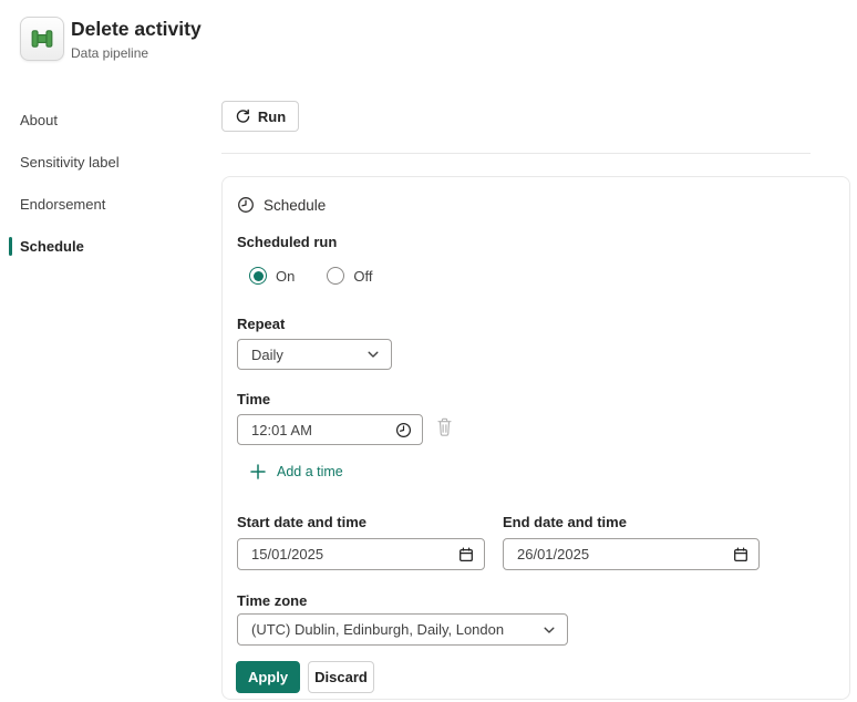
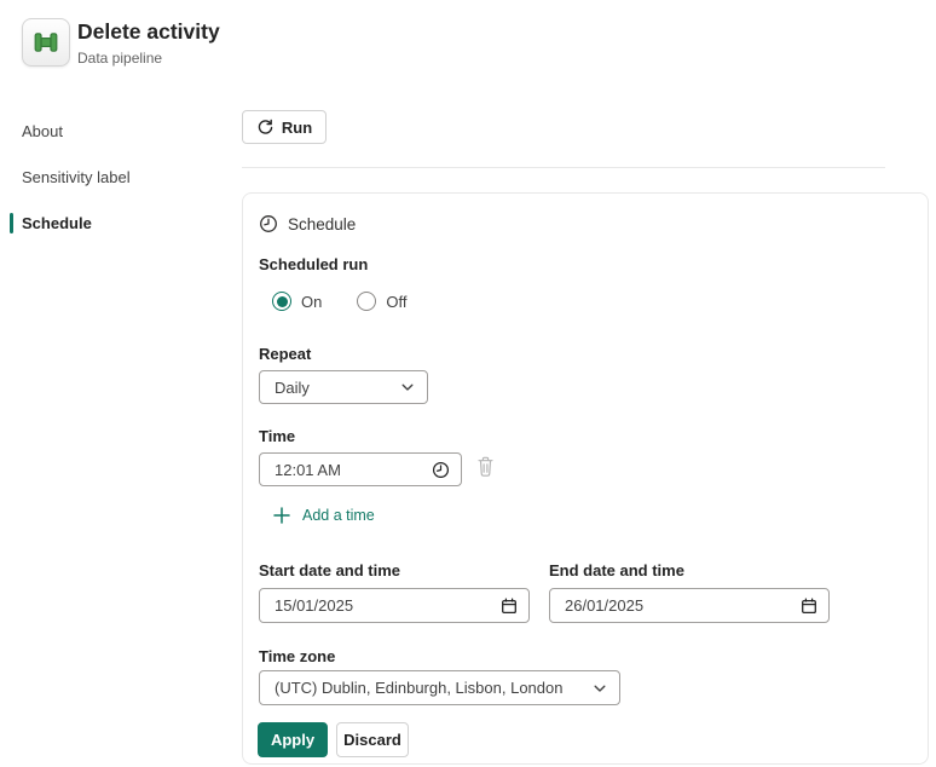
  Delete activity
  Data pipeline
  About
  Sensitivity label
- Endorsement
  Schedule
  Run
  Schedule
  Scheduled run
  On
  Off
  Repeat
  Daily
  Time
  12:01 AM
  Add a time
  Start date and time
  15/01/2025
  End date and time
  26/01/2025
  Time zone
- (UTC) Dublin, Edinburgh, Daily, London
+ (UTC) Dublin, Edinburgh, Lisbon, London
  Apply
  Discard
